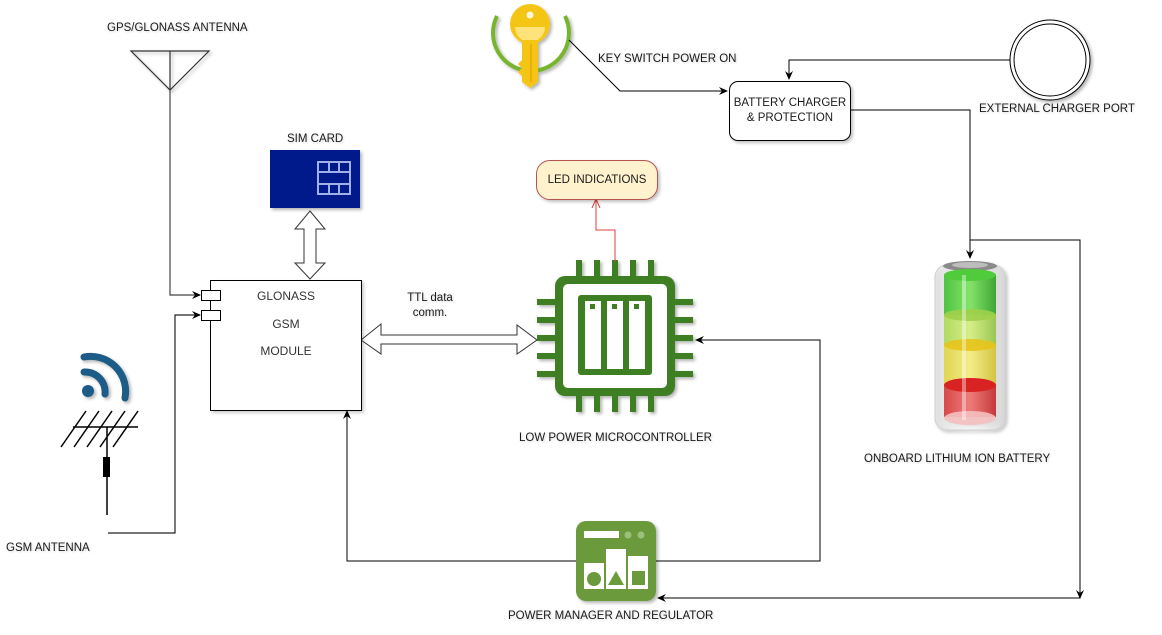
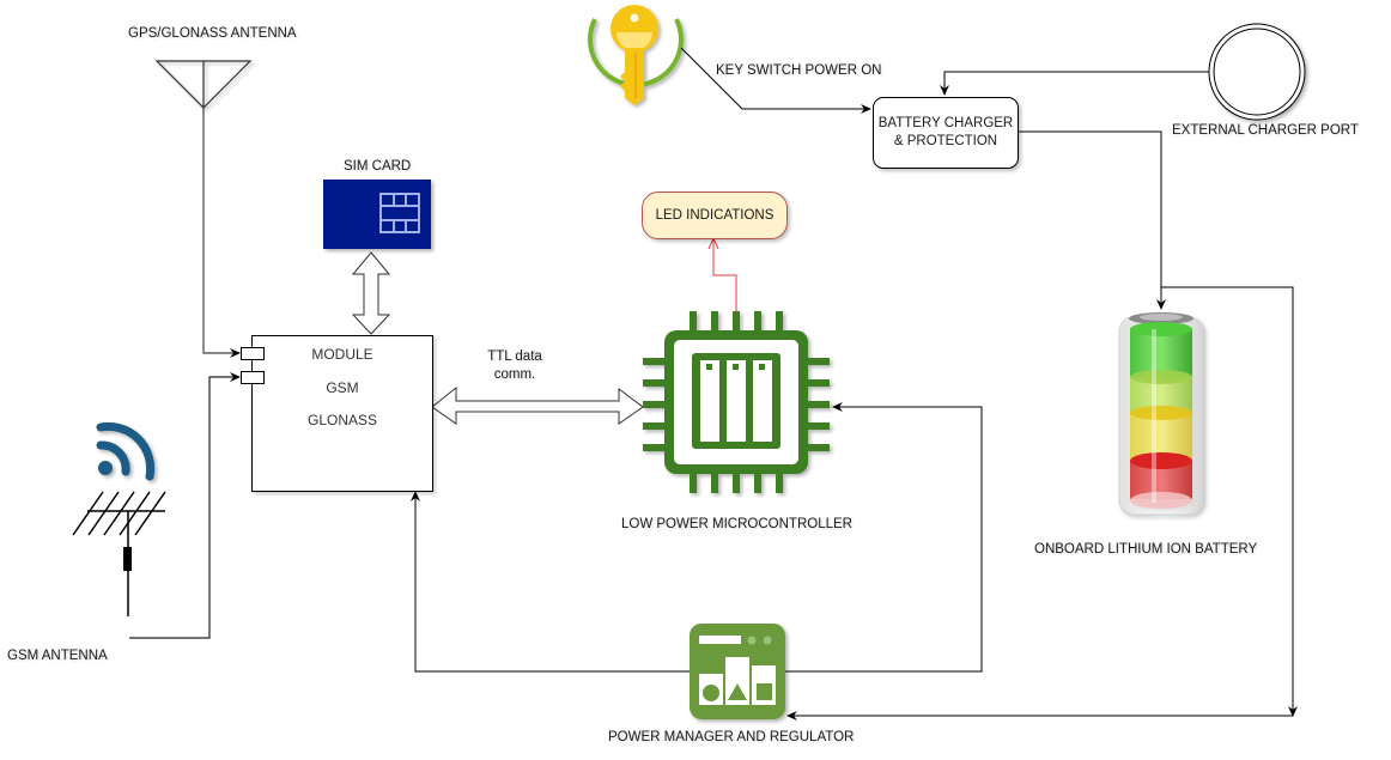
- GLONASS
+ MODULE
  GSM
- MODULE
+ GLONASS
  BATTERY CHARGER
  & PROTECTION
  LED INDICATIONS
  GPS/GLONASS ANTENNA
  SIM CARD
  GSM ANTENNA
  TTL data
  comm.
  LOW POWER MICROCONTROLLER
  KEY SWITCH POWER ON
  EXTERNAL CHARGER PORT
  ONBOARD LITHIUM ION BATTERY
  POWER MANAGER AND REGULATOR
